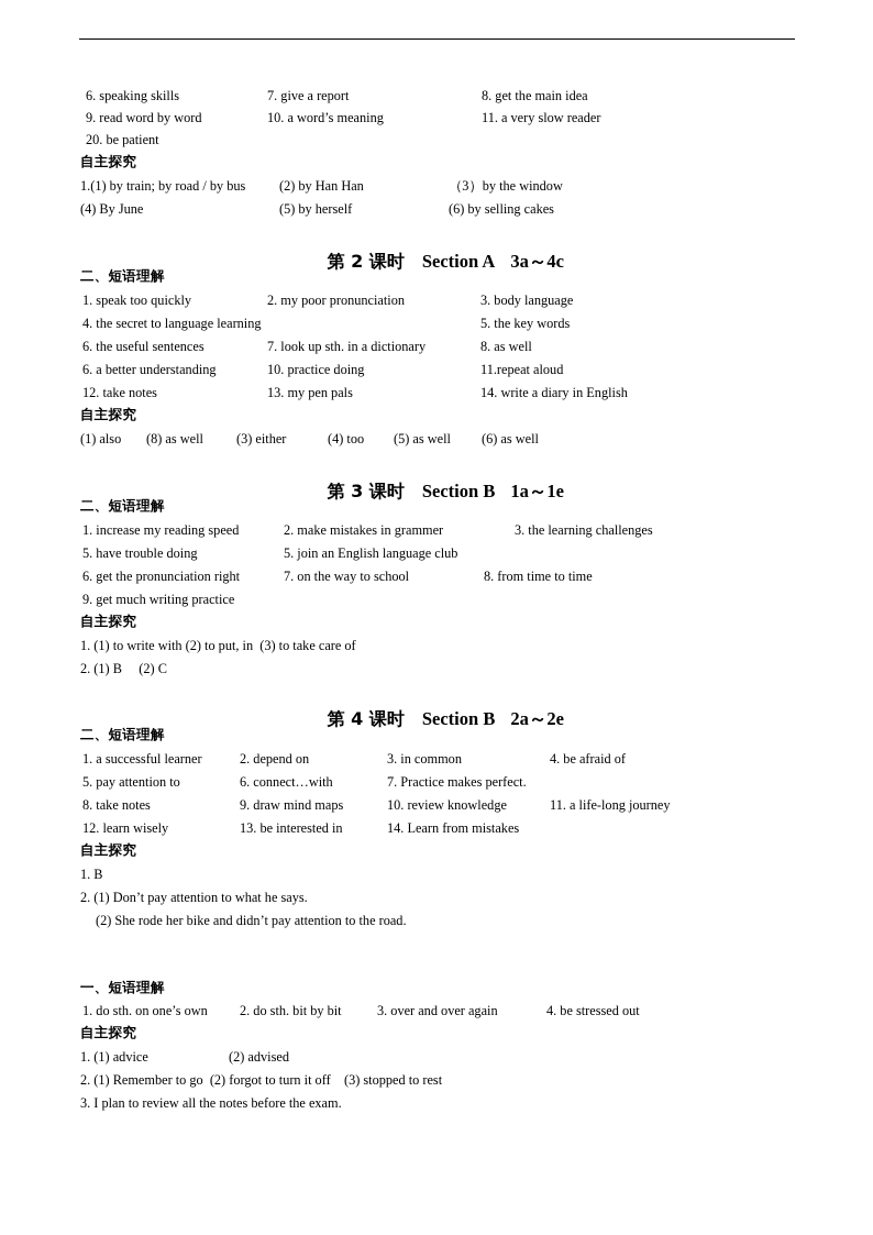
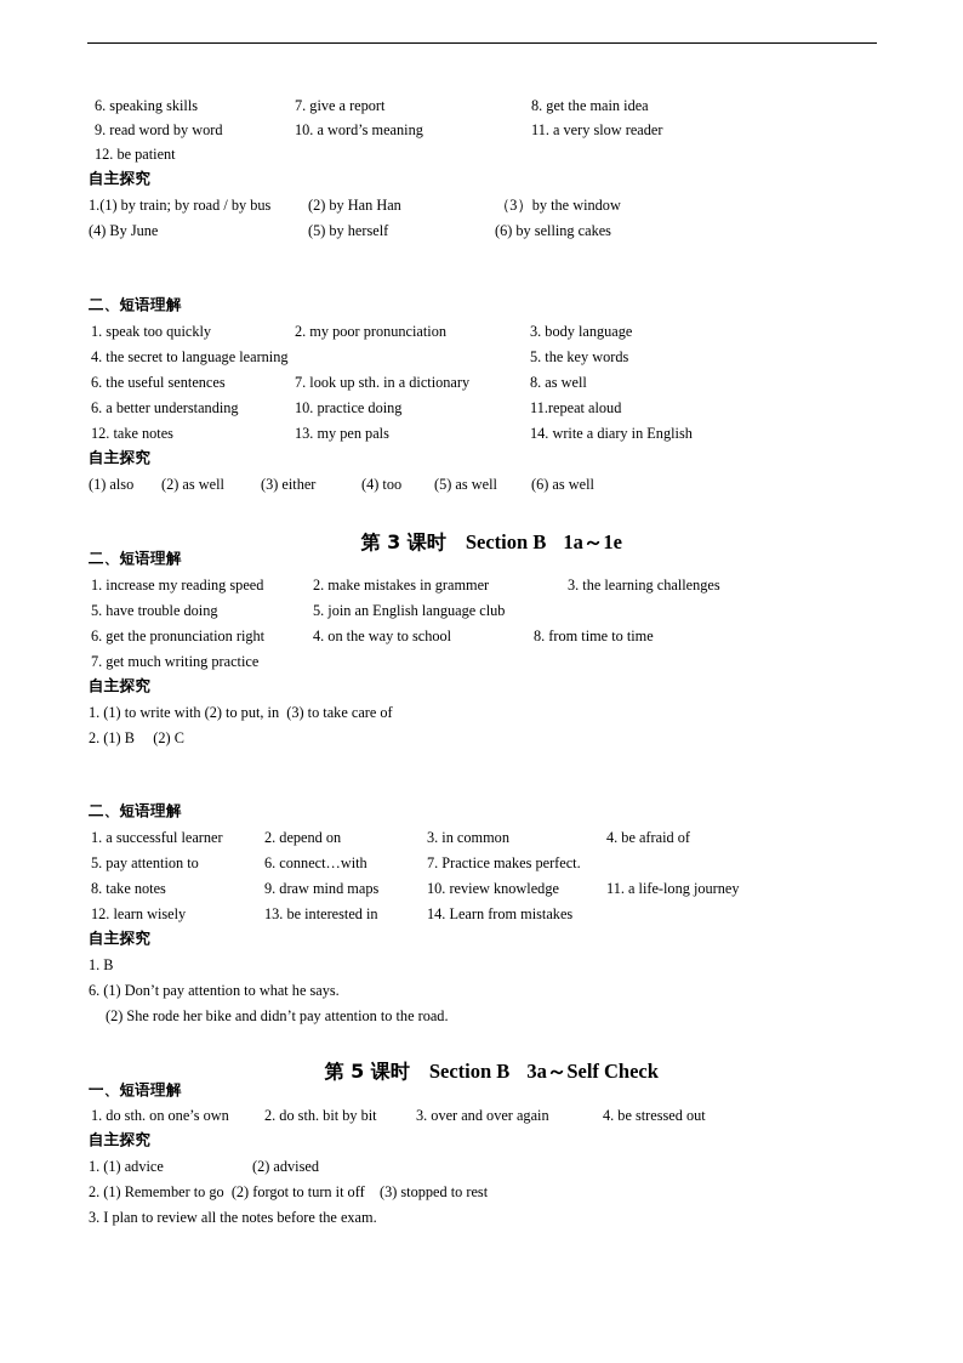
  6. speaking skills
  7. give a report
  8. get the main idea
  9. read word by word
  10. a word’s meaning
  11. a very slow reader
- 20. be patient
+ 12. be patient
  自主探究
  1.(1) by train; by road / by bus
  (2) by Han Han
  （3）by the window
  (4) By June
  (5) by herself
  (6) by selling cakes
- 第 2 课时 Section A 3a～4c
  二、短语理解
  1. speak too quickly
  2. my poor pronunciation
  3. body language
  4. the secret to language learning
  5. the key words
  6. the useful sentences
  7. look up sth. in a dictionary
  8. as well
  6. a better understanding
  10. practice doing
  11.repeat aloud
  12. take notes
  13. my pen pals
  14. write a diary in English
  自主探究
  (1) also
- (8) as well
+ (2) as well
  (3) either
  (4) too
  (5) as well
  (6) as well
  第 3 课时 Section B 1a～1e
  二、短语理解
  1. increase my reading speed
  2. make mistakes in grammer
  3. the learning challenges
  5. have trouble doing
  5. join an English language club
  6. get the pronunciation right
- 7. on the way to school
+ 4. on the way to school
  8. from time to time
- 9. get much writing practice
+ 7. get much writing practice
  自主探究
  1. (1) to write with (2) to put, in (3) to take care of
  2. (1) B (2) C
- 第 4 课时 Section B 2a～2e
  二、短语理解
  1. a successful learner
  2. depend on
  3. in common
  4. be afraid of
  5. pay attention to
  6. connect…with
  7. Practice makes perfect.
  8. take notes
  9. draw mind maps
  10. review knowledge
  11. a life-long journey
  12. learn wisely
  13. be interested in
  14. Learn from mistakes
  自主探究
  1. B
- 2. (1) Don’t pay attention to what he says.
+ 6. (1) Don’t pay attention to what he says.
  (2) She rode her bike and didn’t pay attention to the road.
+ 第 5 课时 Section B 3a～Self Check
  一、短语理解
  1. do sth. on one’s own
  2. do sth. bit by bit
  3. over and over again
  4. be stressed out
  自主探究
  1. (1) advice
  (2) advised
  2. (1) Remember to go (2) forgot to turn it off (3) stopped to rest
  3. I plan to review all the notes before the exam.
